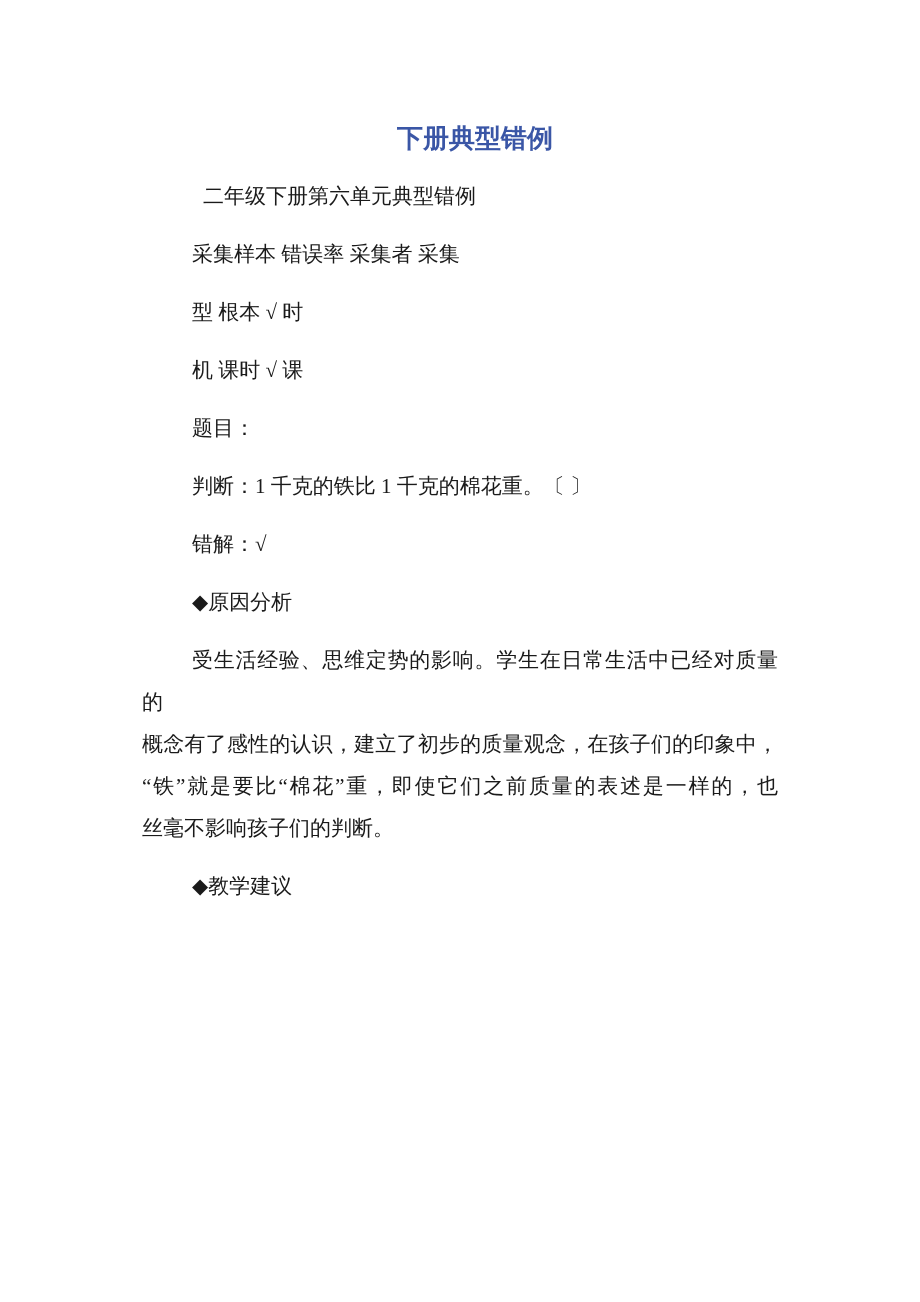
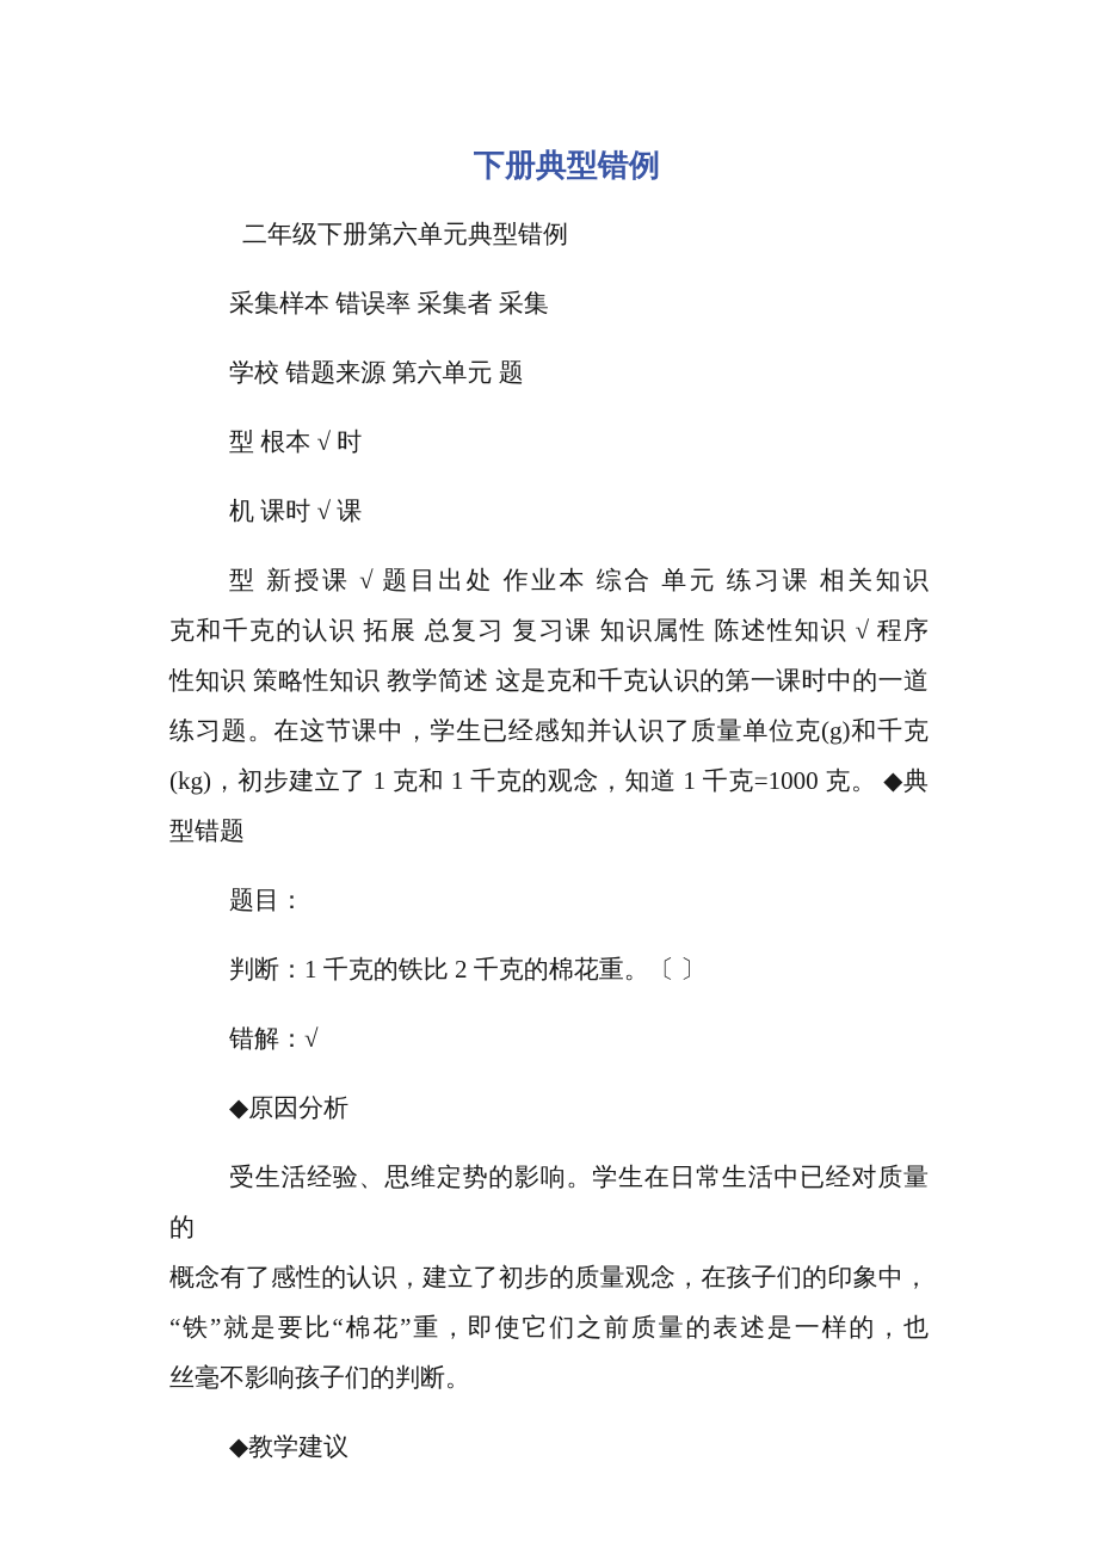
  下册典型错例
  二年级下册第六单元典型错例
  采集样本 错误率 采集者 采集
+ 学校 错题来源 第六单元 题
  型 根本 √ 时
  机 课时 √ 课
+ 型 新授课 √ 题目出处 作业本 综合 单元 练习课 相关知识
+ 克和千克的认识 拓展 总复习 复习课 知识属性 陈述性知识 √ 程序
+ 性知识 策略性知识 教学简述 这是克和千克认识的第一课时中的一道
+ 练习题。在这节课中，学生已经感知并认识了质量单位克(g)和千克
+ (kg)，初步建立了 1 克和 1 千克的观念，知道 1 千克=1000 克。 ◆典
+ 型错题
  题目：
- 判断：1 千克的铁比 1 千克的棉花重。〔 〕
+ 判断：1 千克的铁比 2 千克的棉花重。〔 〕
  错解：√
  ◆原因分析
  受生活经验、思维定势的影响。学生在日常生活中已经对质量的
  概念有了感性的认识，建立了初步的质量观念，在孩子们的印象中，
  “铁”就是要比“棉花”重，即使它们之前质量的表述是一样的，也
  丝毫不影响孩子们的判断。
  ◆教学建议
